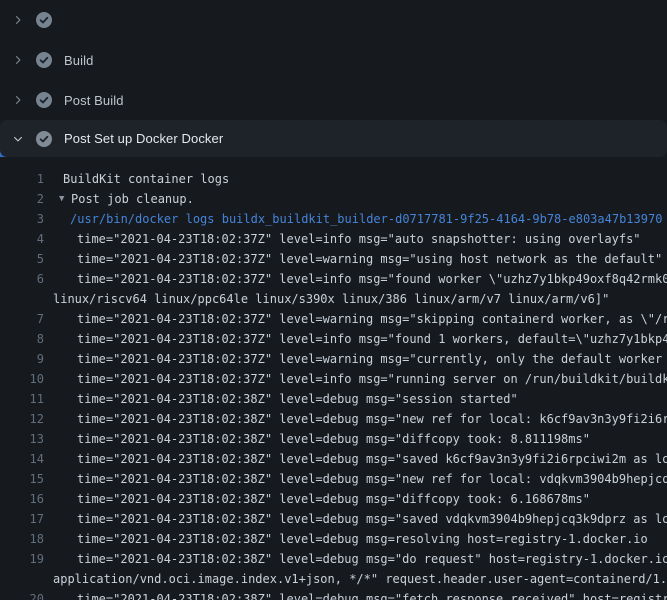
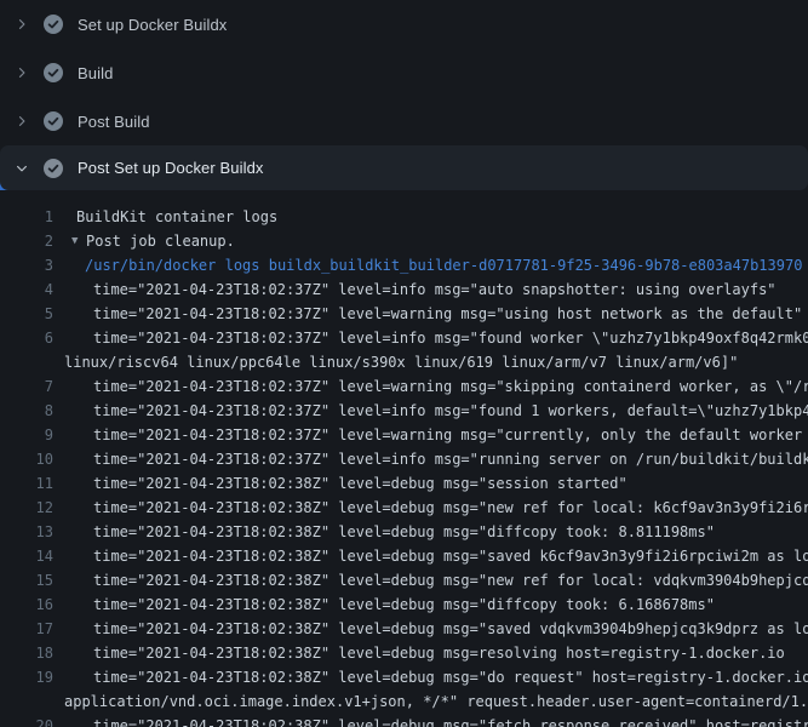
+ Set up Docker Buildx
  Build
  Post Build
- Post Set up Docker Docker
+ Post Set up Docker Buildx
  1
  BuildKit container logs
  2
  ▼
  Post job cleanup.
  3
- /usr/bin/docker logs buildx_buildkit_builder-d0717781-9f25-4164-9b78-e803a47b13970
+ /usr/bin/docker logs buildx_buildkit_builder-d0717781-9f25-3496-9b78-e803a47b13970
  4
  time="2021-04-23T18:02:37Z" level=info msg="auto snapshotter: using overlayfs"
  5
  time="2021-04-23T18:02:37Z" level=warning msg="using host network as the default"
  6
  time="2021-04-23T18:02:37Z" level=info msg="found worker \"uzhz7y1bkp49oxf8q42rmk0
- linux/riscv64 linux/ppc64le linux/s390x linux/386 linux/arm/v7 linux/arm/v6]"
+ linux/riscv64 linux/ppc64le linux/s390x linux/619 linux/arm/v7 linux/arm/v6]"
  7
  time="2021-04-23T18:02:37Z" level=warning msg="skipping containerd worker, as \"/r
  8
  time="2021-04-23T18:02:37Z" level=info msg="found 1 workers, default=\"uzhz7y1bkp4
  9
  time="2021-04-23T18:02:37Z" level=warning msg="currently, only the default worker
  10
  time="2021-04-23T18:02:37Z" level=info msg="running server on /run/buildkit/buildk
  11
  time="2021-04-23T18:02:38Z" level=debug msg="session started"
  12
  time="2021-04-23T18:02:38Z" level=debug msg="new ref for local: k6cf9av3n3y9fi2i6r
  13
  time="2021-04-23T18:02:38Z" level=debug msg="diffcopy took: 8.811198ms"
  14
  time="2021-04-23T18:02:38Z" level=debug msg="saved k6cf9av3n3y9fi2i6rpciwi2m as lo
  15
  time="2021-04-23T18:02:38Z" level=debug msg="new ref for local: vdqkvm3904b9hepjcq
  16
  time="2021-04-23T18:02:38Z" level=debug msg="diffcopy took: 6.168678ms"
  17
  time="2021-04-23T18:02:38Z" level=debug msg="saved vdqkvm3904b9hepjcq3k9dprz as lo
  18
  time="2021-04-23T18:02:38Z" level=debug msg=resolving host=registry-1.docker.io
  19
  time="2021-04-23T18:02:38Z" level=debug msg="do request" host=registry-1.docker.io
  application/vnd.oci.image.index.v1+json, */*" request.header.user-agent=containerd/1.
  20
  time="2021-04-23T18:02:38Z" level=debug msg="fetch response received" host=registr
